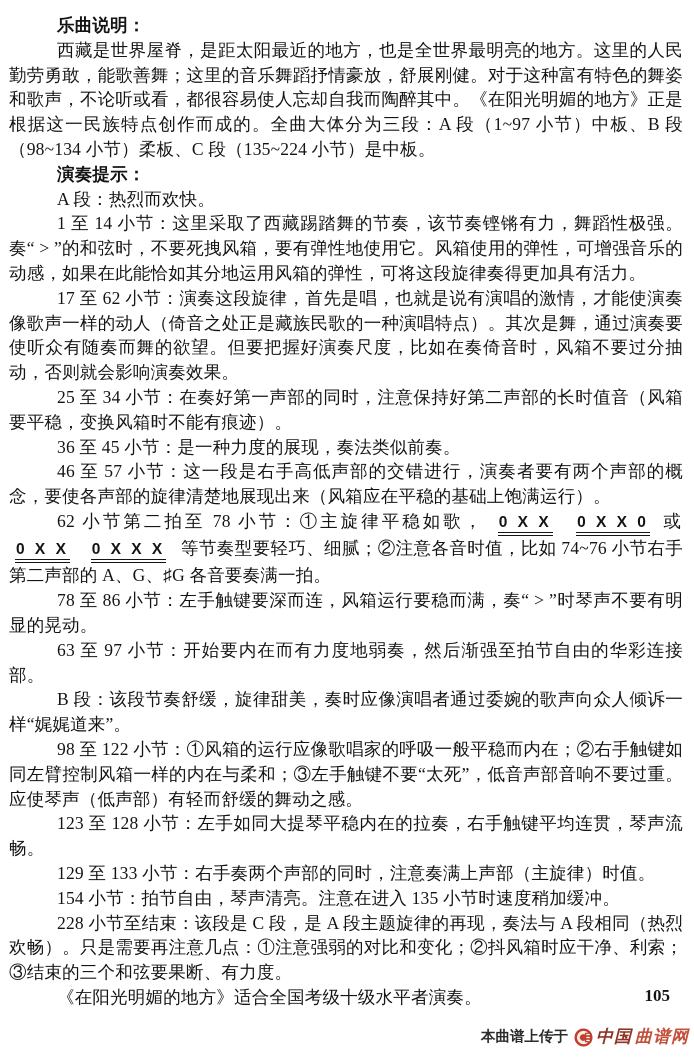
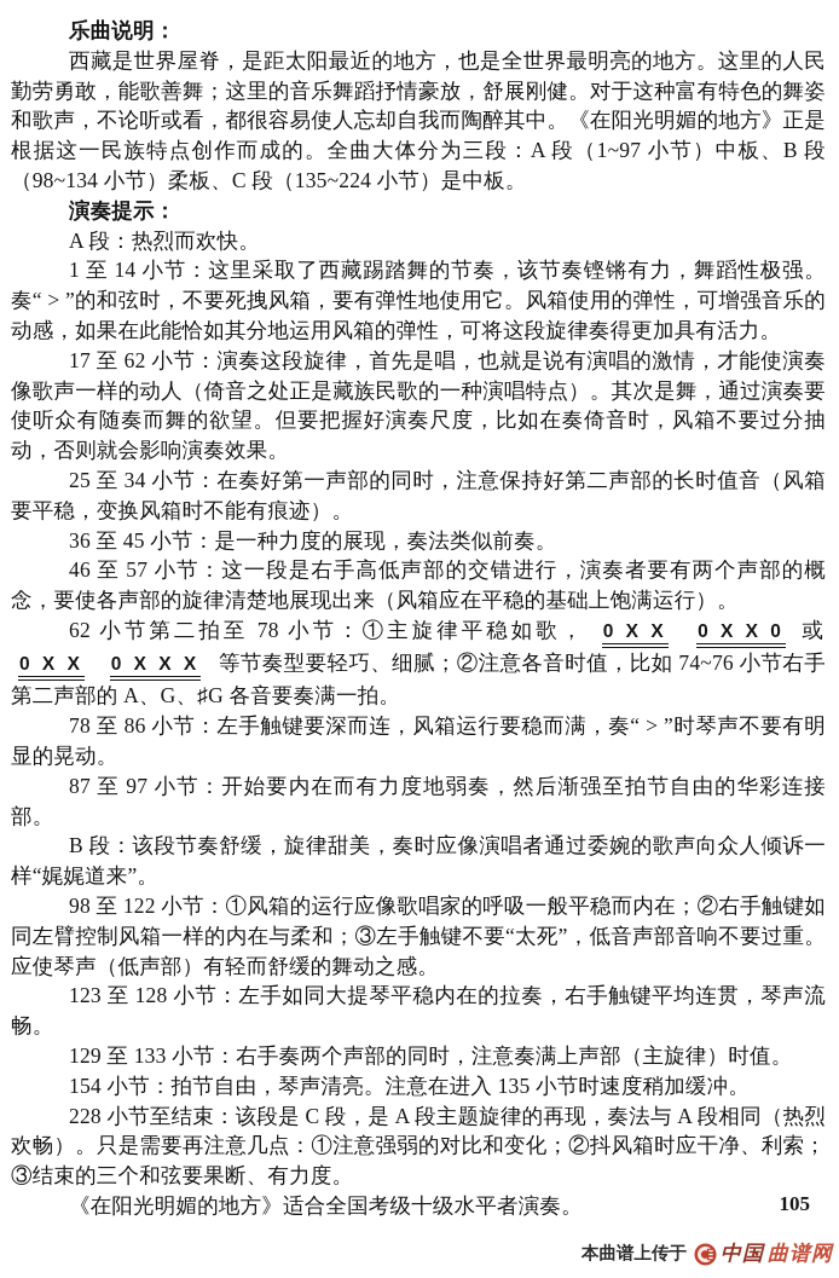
  乐曲说明：
  西藏是世界屋脊，是距太阳最近的地方，也是全世界最明亮的地方。这里的人民勤劳勇敢，能歌善舞；这里的音乐舞蹈抒情豪放，舒展刚健。对于这种富有特色的舞姿和歌声，不论听或看，都很容易使人忘却自我而陶醉其中。《在阳光明媚的地方》正是根据这一民族特点创作而成的。全曲大体分为三段：A 段（1~97 小节）中板、B 段（98~134 小节）柔板、C 段（135~224 小节）是中板。
  演奏提示：
  A 段：热烈而欢快。
  1 至 14 小节：这里采取了西藏踢踏舞的节奏，该节奏铿锵有力，舞蹈性极强。奏“ > ”的和弦时，不要死拽风箱，要有弹性地使用它。风箱使用的弹性，可增强音乐的动感，如果在此能恰如其分地运用风箱的弹性，可将这段旋律奏得更加具有活力。
  17 至 62 小节：演奏这段旋律，首先是唱，也就是说有演唱的激情，才能使演奏像歌声一样的动人（倚音之处正是藏族民歌的一种演唱特点）。其次是舞，通过演奏要使听众有随奏而舞的欲望。但要把握好演奏尺度，比如在奏倚音时，风箱不要过分抽动，否则就会影响演奏效果。
  25 至 34 小节：在奏好第一声部的同时，注意保持好第二声部的长时值音（风箱要平稳，变换风箱时不能有痕迹）。
  36 至 45 小节：是一种力度的展现，奏法类似前奏。
  46 至 57 小节：这一段是右手高低声部的交错进行，演奏者要有两个声部的概念，要使各声部的旋律清楚地展现出来（风箱应在平稳的基础上饱满运行）。
  62 小节第二拍至 78 小节：①主旋律平稳如歌， 0 X X 0 X X 0 或 0 X X 0 X X X 等节奏型要轻巧、细腻；②注意各音时值，比如 74~76 小节右手第二声部的 A、G、♯G 各音要奏满一拍。
  78 至 86 小节：左手触键要深而连，风箱运行要稳而满，奏“ > ”时琴声不要有明显的晃动。
- 63 至 97 小节：开始要内在而有力度地弱奏，然后渐强至拍节自由的华彩连接部。
+ 87 至 97 小节：开始要内在而有力度地弱奏，然后渐强至拍节自由的华彩连接部。
  B 段：该段节奏舒缓，旋律甜美，奏时应像演唱者通过委婉的歌声向众人倾诉一样“娓娓道来”。
  98 至 122 小节：①风箱的运行应像歌唱家的呼吸一般平稳而内在；②右手触键如同左臂控制风箱一样的内在与柔和；③左手触键不要“太死”，低音声部音响不要过重。应使琴声（低声部）有轻而舒缓的舞动之感。
  123 至 128 小节：左手如同大提琴平稳内在的拉奏，右手触键平均连贯，琴声流畅。
  129 至 133 小节：右手奏两个声部的同时，注意奏满上声部（主旋律）时值。
  154 小节：拍节自由，琴声清亮。注意在进入 135 小节时速度稍加缓冲。
  228 小节至结束：该段是 C 段，是 A 段主题旋律的再现，奏法与 A 段相同（热烈欢畅）。只是需要再注意几点：①注意强弱的对比和变化；②抖风箱时应干净、利索；③结束的三个和弦要果断、有力度。
  《在阳光明媚的地方》适合全国考级十级水平者演奏。
  105
  本曲谱上传于
  中国
  曲谱网
